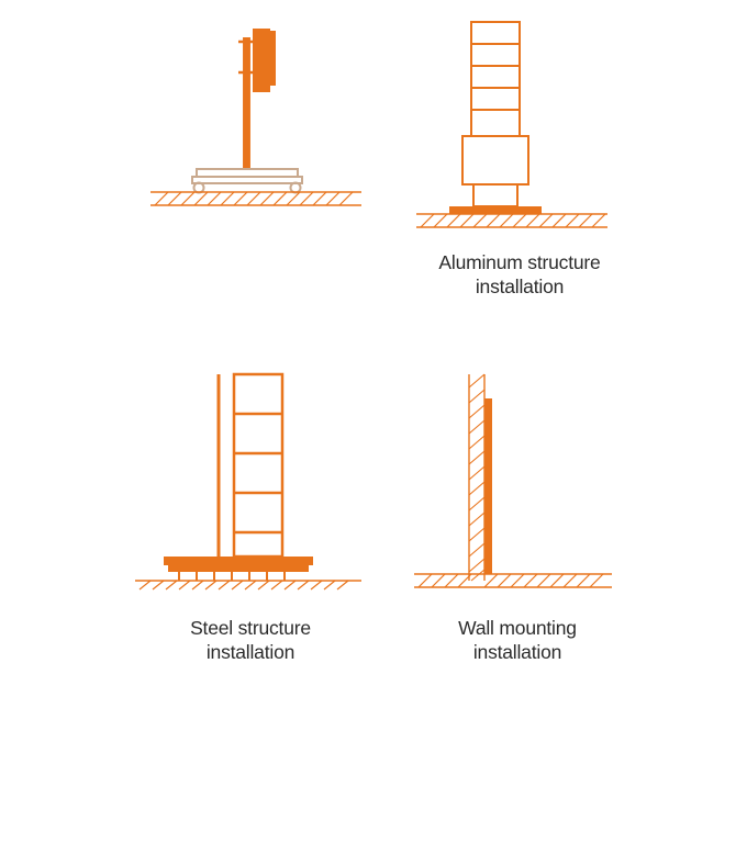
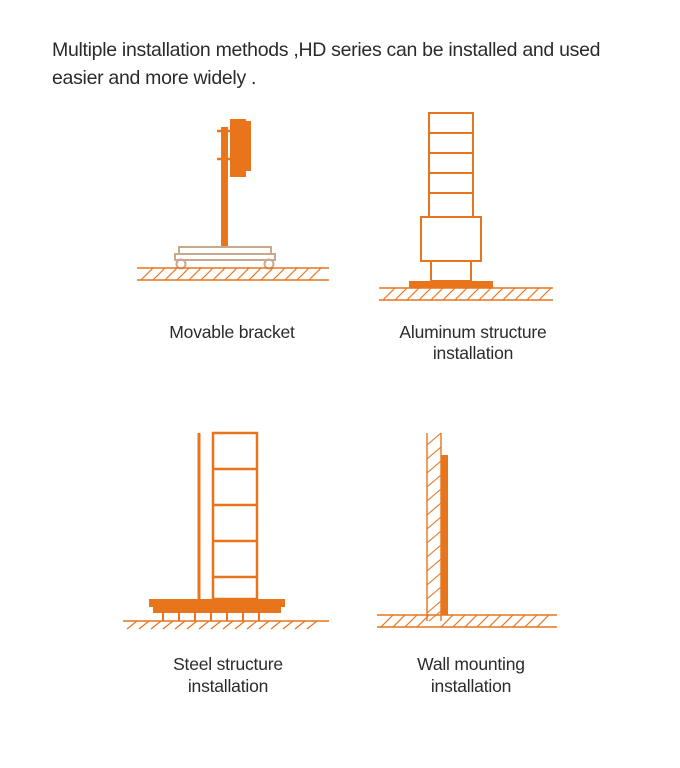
+ Multiple installation methods ,HD series can be installed and used easier and more widely .
+ Movable bracket
  Aluminum structure
  installation
  Steel structure
  installation
  Wall mounting
  installation
